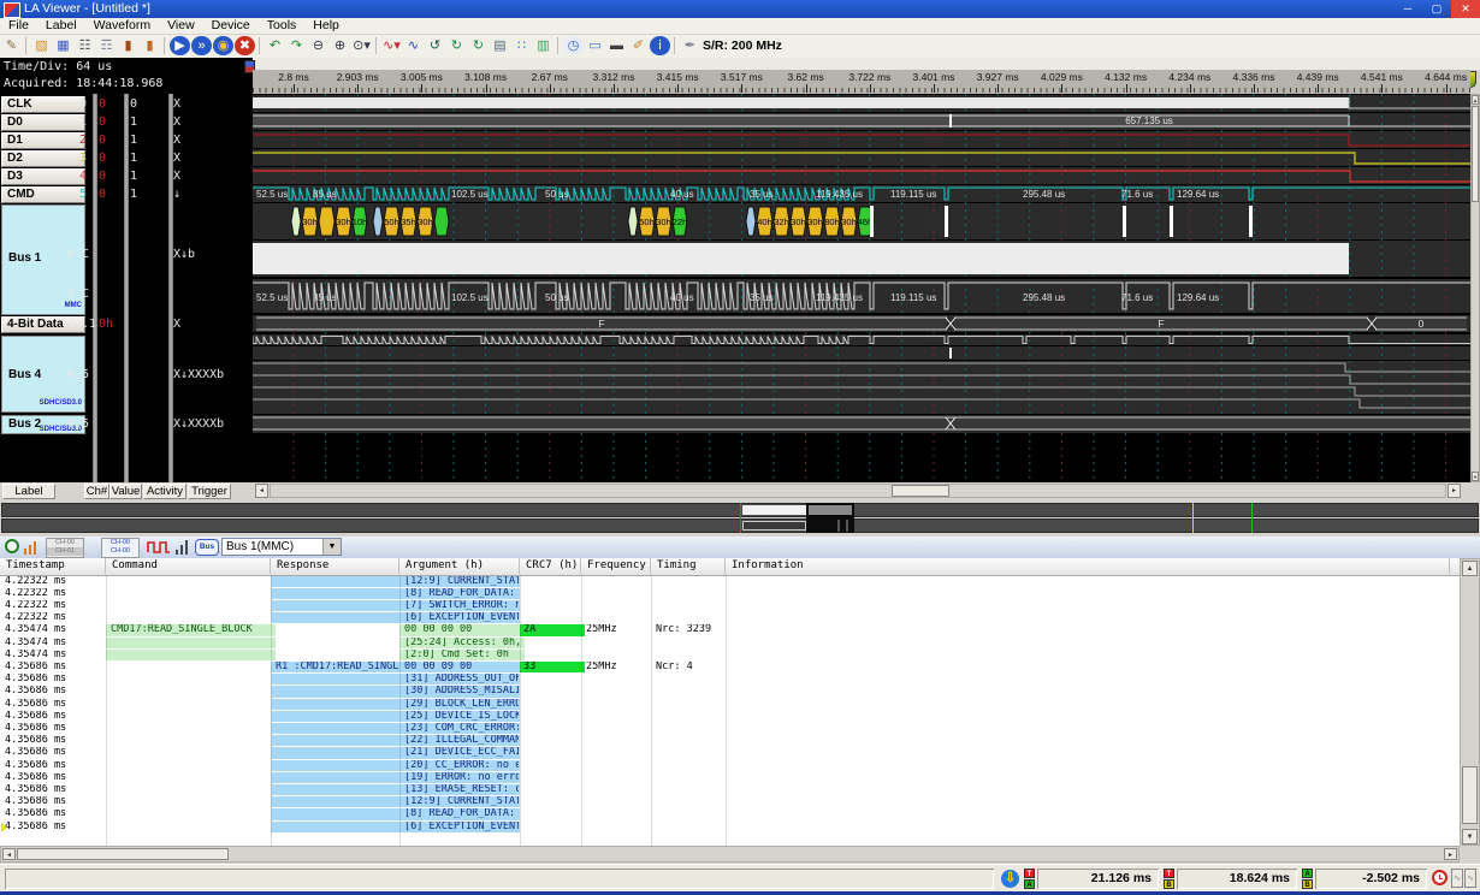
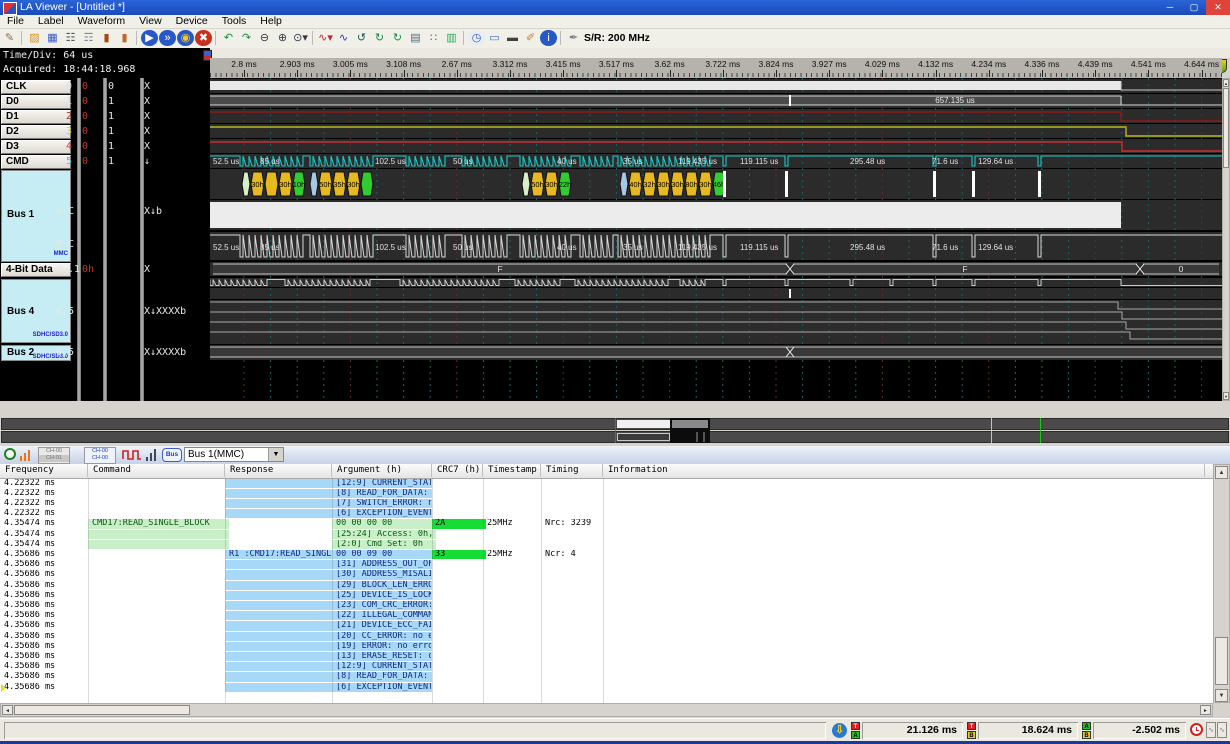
  LA Viewer - [Untitled *]
  ─
  ▢
  ✕
  File Label Waveform View Device Tools Help
  ✎ ▨ ▦ ☷ ☶ ▮ ▮ ▶ » ◉ ✖ ↶ ↷ ⊖ ⊕ ⊙▾ ∿▾ ∿ ↺ ↻ ↻ ▤ ∷ ▥ ◷ ▭ ▬ ✐ ℹ ✒ S/R: 200 MHz
  Time/Div: 64 us
  Acquired: 18:44:18.968
  2.8 ms
  2.903 ms
  3.005 ms
  3.108 ms
  2.67 ms
  3.312 ms
  3.415 ms
  3.517 ms
  3.62 ms
  3.722 ms
- 3.401 ms
+ 3.824 ms
  3.927 ms
  4.029 ms
  4.132 ms
  4.234 ms
  4.336 ms
  4.439 ms
  4.541 ms
  4.644 ms
  CLK
  0
  0
  0
  X
  D0
  1
  0
  1
  X
  D1
  2
  0
  1
  X
  D2
  3
  0
  1
  X
  D3
  4
  0
  1
  X
  CMD
  5
  0
  1
  ↓
  Bus 1
  0 C
  5 C
  X↓b
  4-Bit Data
  4..1
  0h
  X
  Bus 4
  0,5
  X↓XXXXb
  Bus 2
  0,5
  X↓XXXXb
  657.135 us
  52.5 us
  85 us
  102.5 us
  50 us
  40 us
  35 us
  119.435 us
  119.115 us
  295.48 us
  71.6 us
  129.64 us
  30h
  30h
  10h
  50h
  35h
  30h
  50h
  30h
  22h
  40h
  32h
  30h
  30h
  80h
  30h
  52.5 us
  85 us
  102.5 us
  50 us
  40 us
  35 us
  119.435 us
  119.115 us
  295.48 us
  71.6 us
  129.64 us
  F
  F
  0
- Label
- Ch#
- Value
- Activity
- Trigger
  Bus 1(MMC)
- Timestamp
+ Frequency
  Command
  Response
  Argument (h)
  CRC7 (h)
- Frequency
+ Timestamp
  Timing
  Information
  4.22322 ms
  [12:9] CURRENT_STAT
  4.22322 ms
  [8] READ_FOR_DATA:
  4.22322 ms
  [7] SWITCH_ERROR: n
  4.22322 ms
  [6] EXCEPTION_EVENT
  4.35474 ms
  CMD17:READ_SINGLE_BLOCK
  00 00 00 00
  2A
  25MHz
  Nrc: 3239
  4.35474 ms
  [25:24] Access: 0h,
  4.35474 ms
  [2:0] Cmd Set: 0h
  4.35686 ms
  R1 :CMD17:READ_SINGL
  00 00 09 00
  33
  25MHz
  Ncr: 4
  4.35686 ms
  [31] ADDRESS_OUT_OF
  4.35686 ms
  [30] ADDRESS_MISALI
  4.35686 ms
  [29] BLOCK_LEN_ERRO
  4.35686 ms
  [25] DEVICE_IS_LOCK
  4.35686 ms
  [23] COM_CRC_ERROR:
  4.35686 ms
  [22] ILLEGAL_COMMAN
  4.35686 ms
  [21] DEVICE_ECC_FAI
  4.35686 ms
  [20] CC_ERROR: no e
  4.35686 ms
  [19] ERROR: no erro
  4.35686 ms
  [13] ERASE_RESET: c
  4.35686 ms
  [12:9] CURRENT_STAT
  4.35686 ms
  [8] READ_FOR_DATA:
  4.35686 ms
  [6] EXCEPTION_EVENT
  ⇩
  21.126 ms
  18.624 ms
  -2.502 ms
